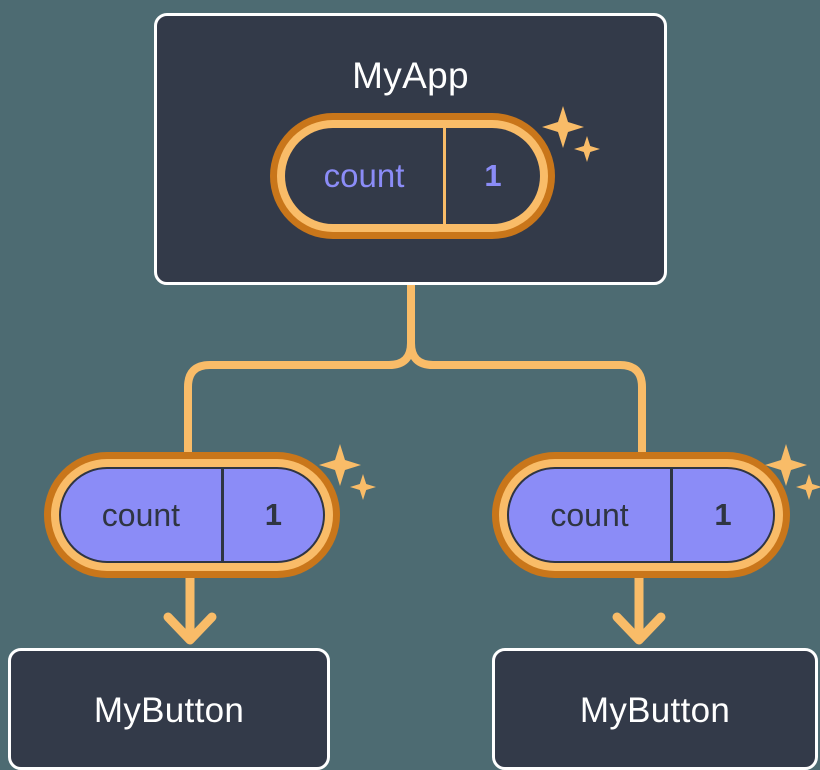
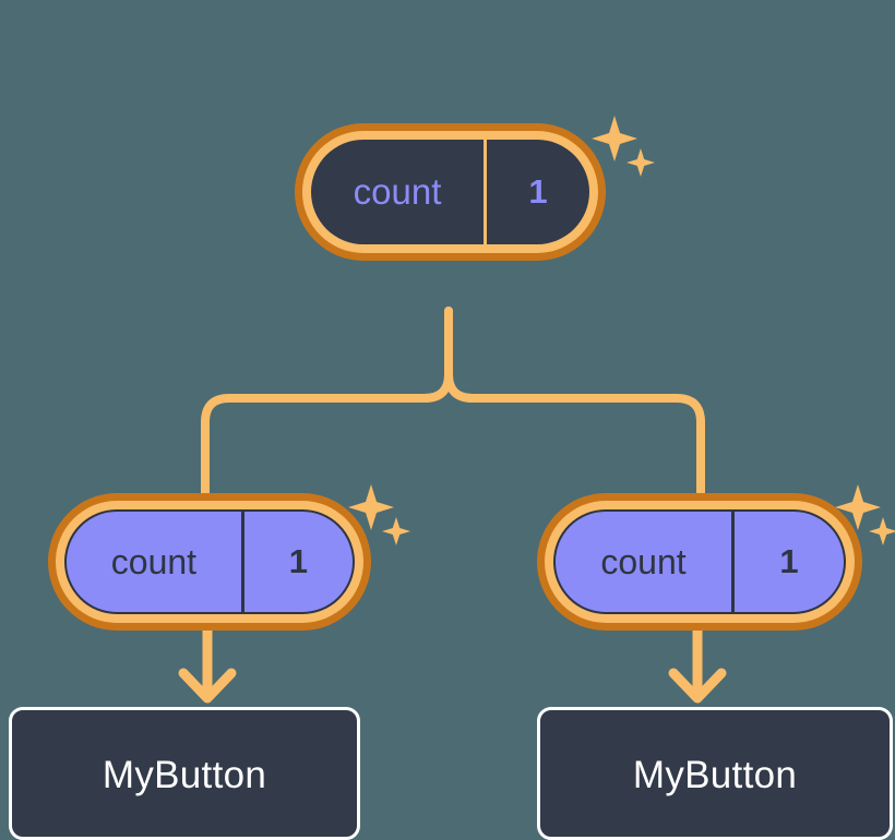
- MyApp
  count
  1
  count
  1
  MyButton
  count
  1
  MyButton
